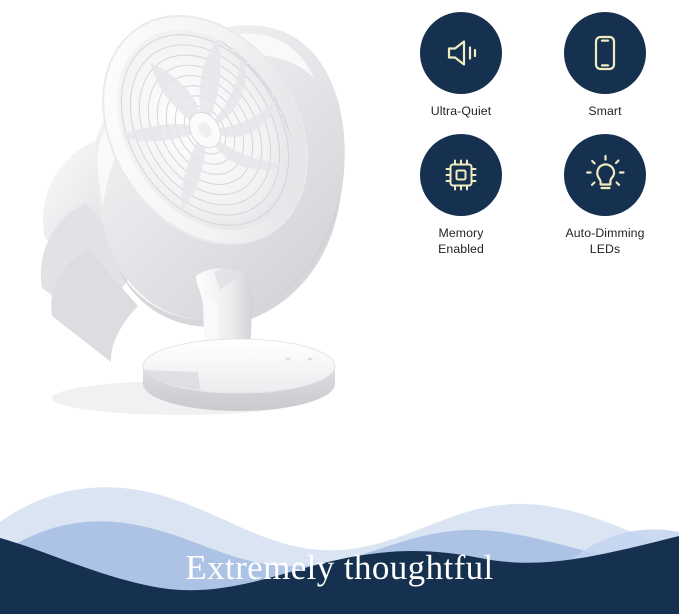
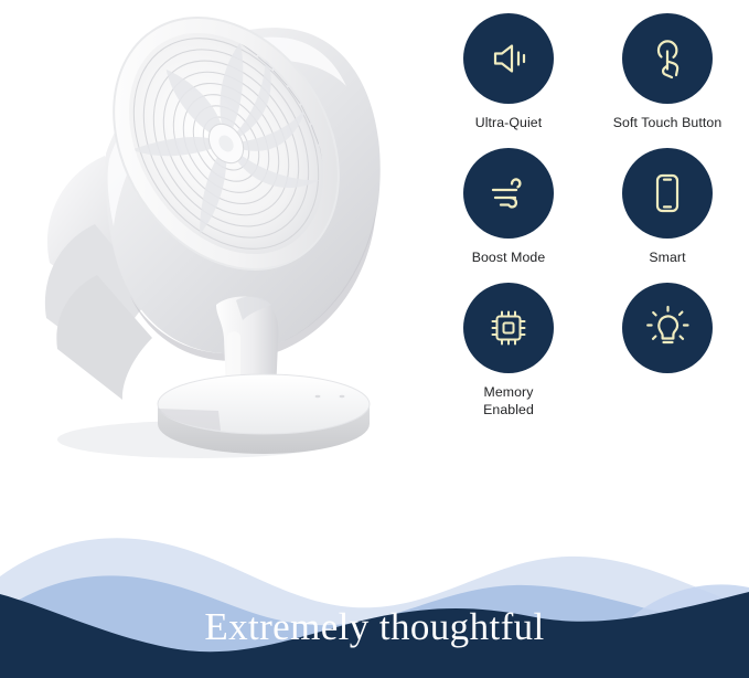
  Ultra-Quiet
+ Soft Touch Button
+ Boost Mode
  Smart
  Memory
  Enabled
- Auto-Dimming
- LEDs
  Extremely thoughtful
